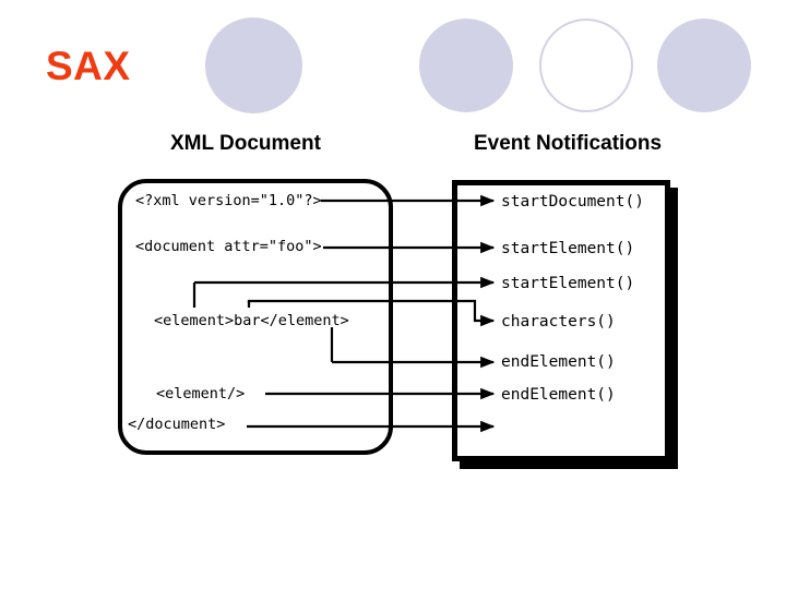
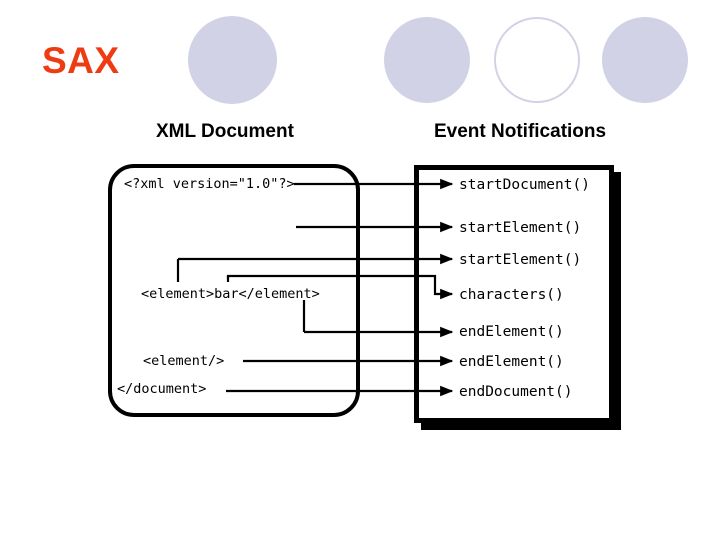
  SAX
  XML Document
  Event Notifications
  <?xml version="1.0"?>
- <document attr="foo">
  <element>bar</element>
  <element/>
  </document>
  startDocument()
  startElement()
  startElement()
  characters()
  endElement()
  endElement()
+ endDocument()
